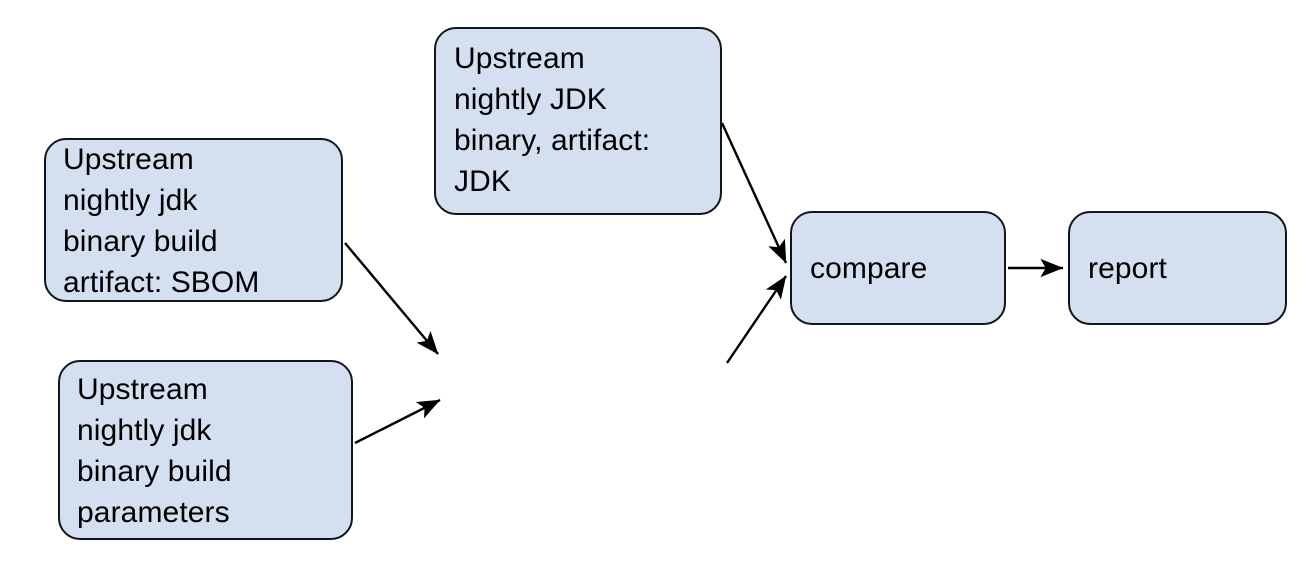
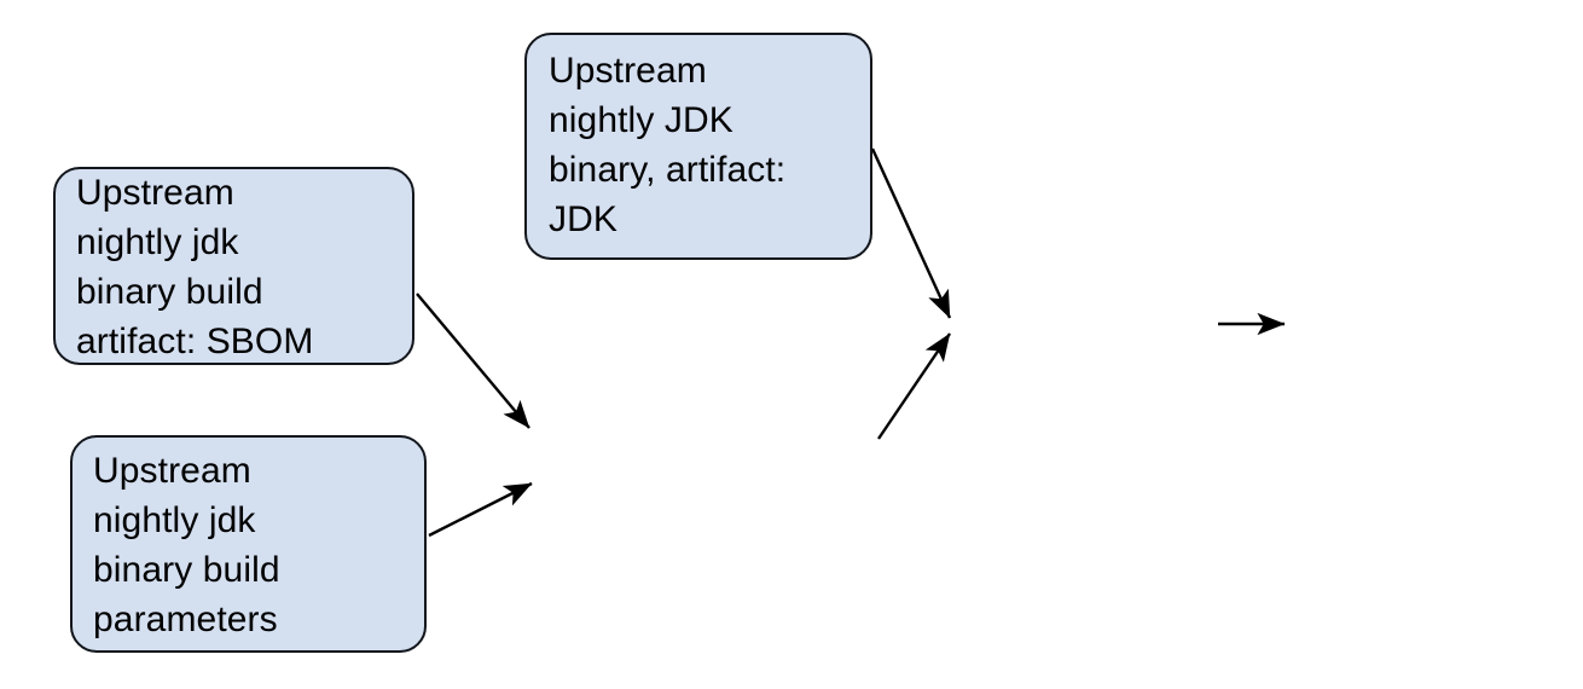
  Upstream
  nightly jdk
  binary build
  artifact: SBOM
  Upstream
  nightly JDK
  binary, artifact:
  JDK
  Upstream
  nightly jdk
  binary build
  parameters
- compare
- report
